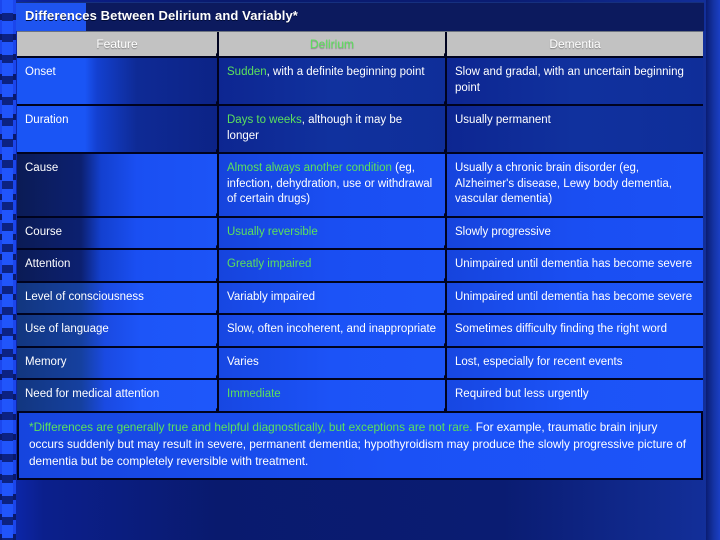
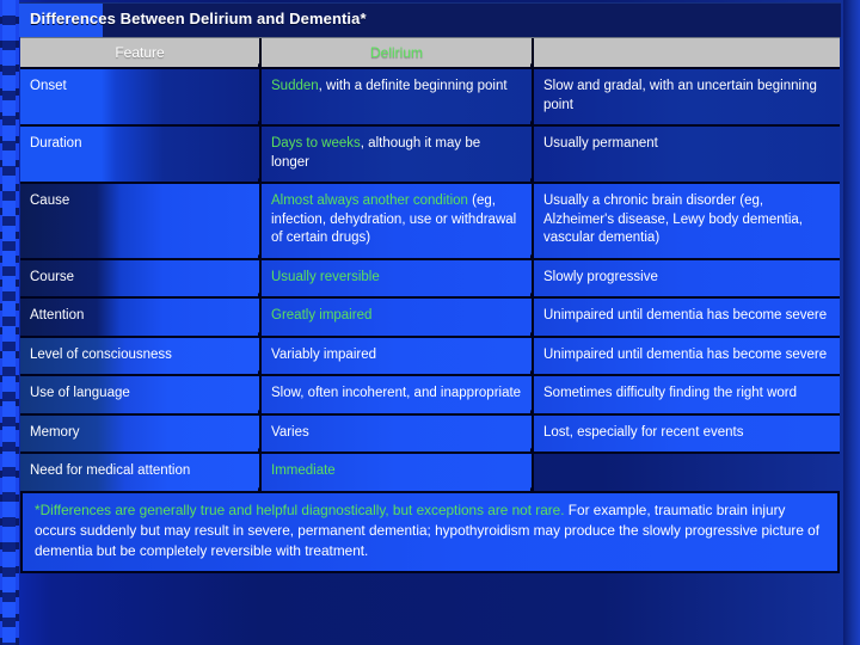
- Differences Between Delirium and Variably*
+ Differences Between Delirium and Dementia*
  Feature
  Delirium
- Dementia
  Onset
  Sudden, with a definite beginning point
  Slow and gradal, with an uncertain beginning point
  Duration
  Days to weeks, although it may be longer
  Usually permanent
  Cause
  Almost always another condition (eg, infection, dehydration, use or withdrawal of certain drugs)
  Usually a chronic brain disorder (eg, Alzheimer's disease, Lewy body dementia, vascular dementia)
  Course
  Usually reversible
  Slowly progressive
  Attention
  Greatly impaired
  Unimpaired until dementia has become severe
  Level of consciousness
  Variably impaired
  Unimpaired until dementia has become severe
  Use of language
  Slow, often incoherent, and inappropriate
  Sometimes difficulty finding the right word
  Memory
  Varies
  Lost, especially for recent events
  Need for medical attention
  Immediate
- Required but less urgently
  *Differences are generally true and helpful diagnostically, but exceptions are not rare. For example, traumatic brain injury occurs suddenly but may result in severe, permanent dementia; hypothyroidism may produce the slowly progressive picture of dementia but be completely reversible with treatment.
